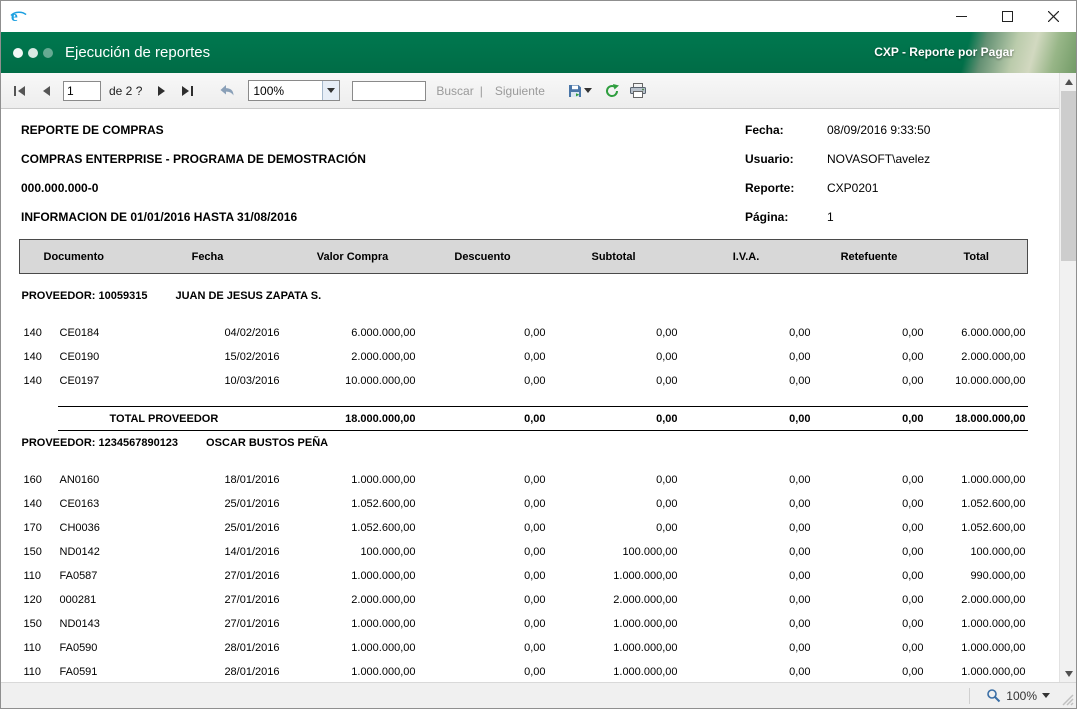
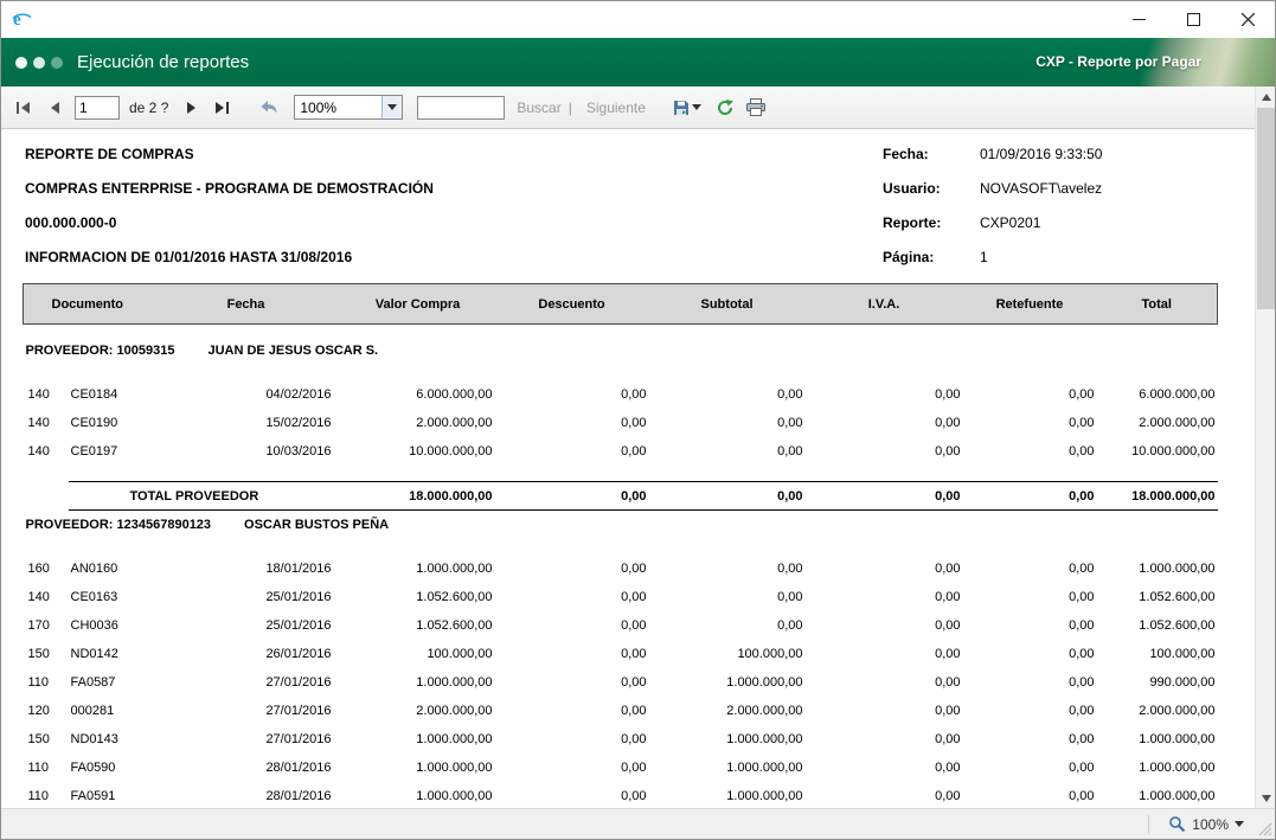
  e
  Ejecución de reportes
  CXP - Reporte por Pagar
  1
  de 2 ?
  100%
  Buscar
  |
  Siguiente
  REPORTE DE COMPRAS
  Fecha:
- 08/09/2016 9:33:50
+ 01/09/2016 9:33:50
  COMPRAS ENTERPRISE - PROGRAMA DE DEMOSTRACIÓN
  Usuario:
  NOVASOFT\avelez
  000.000.000-0
  Reporte:
  CXP0201
  INFORMACION DE 01/01/2016 HASTA 31/08/2016
  Página:
  1
  Documento	Fecha	Valor Compra	Descuento	Subtotal	I.V.A.	Retefuente	Total
- PROVEEDOR: 10059315 JUAN DE JESUS ZAPATA S.
+ PROVEEDOR: 10059315 JUAN DE JESUS OSCAR S.
  140	CE0184	04/02/2016	6.000.000,00	0,00	0,00	0,00	0,00	6.000.000,00
  140	CE0190	15/02/2016	2.000.000,00	0,00	0,00	0,00	0,00	2.000.000,00
  140	CE0197	10/03/2016	10.000.000,00	0,00	0,00	0,00	0,00	10.000.000,00
  	TOTAL PROVEEDOR	18.000.000,00	0,00	0,00	0,00	0,00	18.000.000,00
  PROVEEDOR: 1234567890123 OSCAR BUSTOS PEÑA
  160	AN0160	18/01/2016	1.000.000,00	0,00	0,00	0,00	0,00	1.000.000,00
  140	CE0163	25/01/2016	1.052.600,00	0,00	0,00	0,00	0,00	1.052.600,00
  170	CH0036	25/01/2016	1.052.600,00	0,00	0,00	0,00	0,00	1.052.600,00
- 150	ND0142	14/01/2016	100.000,00	0,00	100.000,00	0,00	0,00	100.000,00
+ 150	ND0142	26/01/2016	100.000,00	0,00	100.000,00	0,00	0,00	100.000,00
  110	FA0587	27/01/2016	1.000.000,00	0,00	1.000.000,00	0,00	0,00	990.000,00
  120	000281	27/01/2016	2.000.000,00	0,00	2.000.000,00	0,00	0,00	2.000.000,00
  150	ND0143	27/01/2016	1.000.000,00	0,00	1.000.000,00	0,00	0,00	1.000.000,00
  110	FA0590	28/01/2016	1.000.000,00	0,00	1.000.000,00	0,00	0,00	1.000.000,00
  110	FA0591	28/01/2016	1.000.000,00	0,00	1.000.000,00	0,00	0,00	1.000.000,00
  100%
